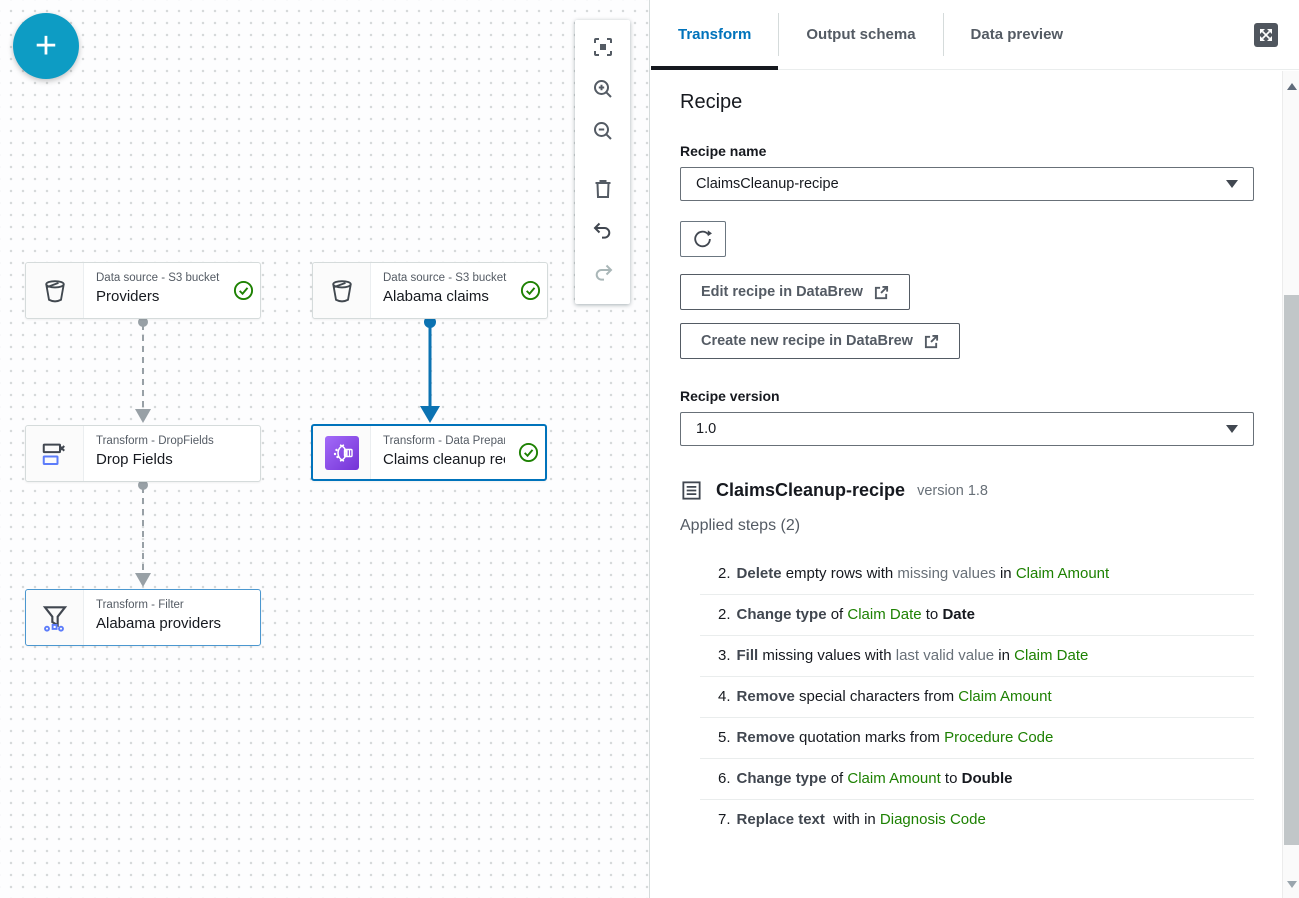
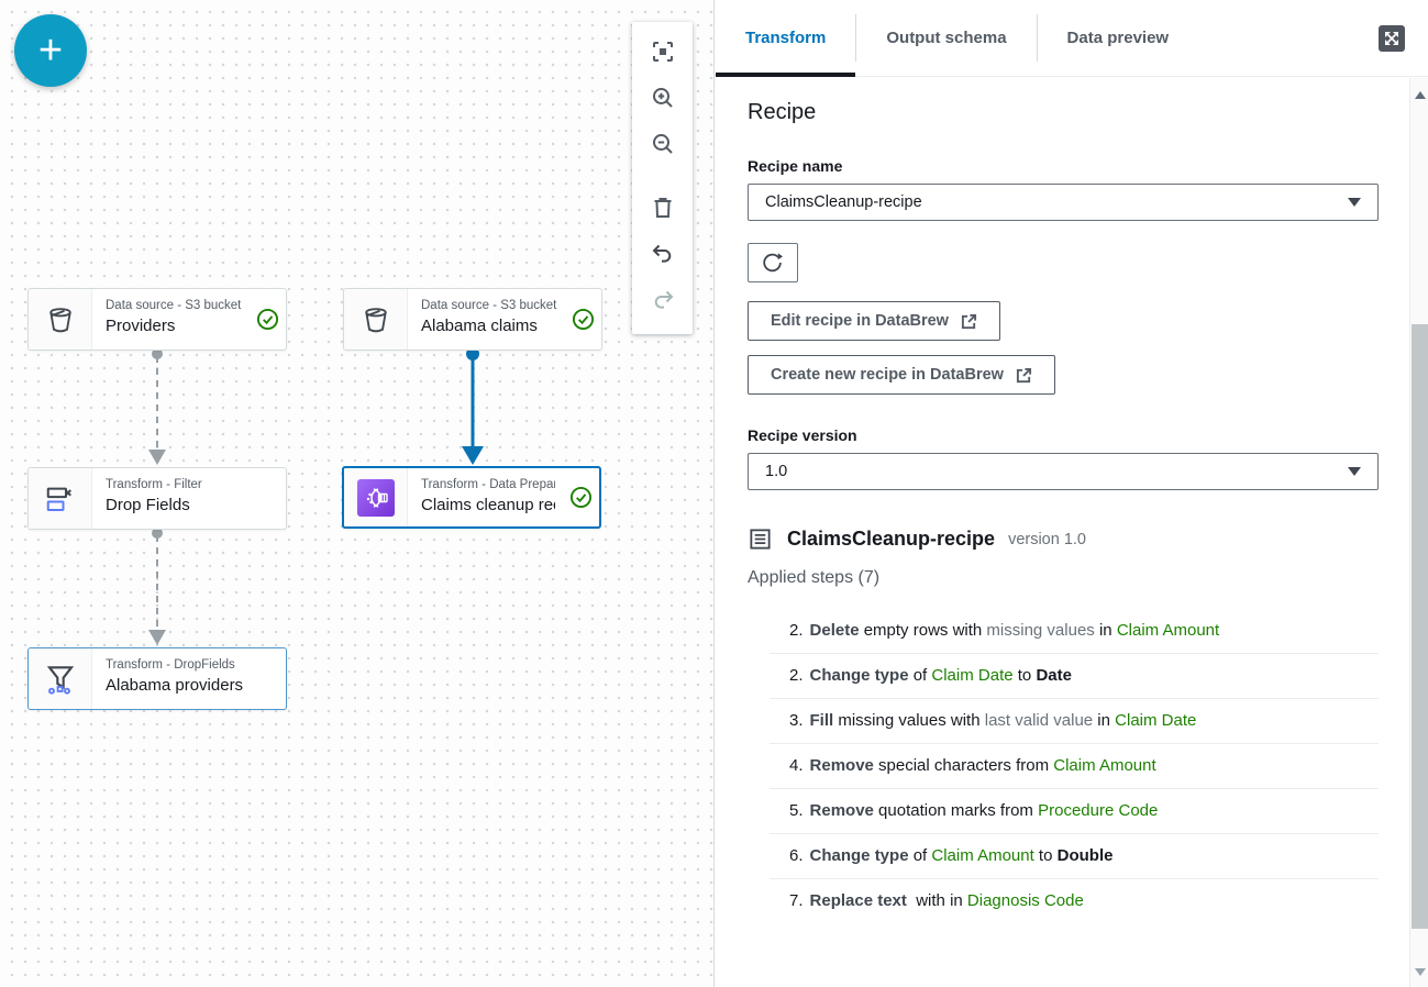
  +
  Data source - S3 bucket
  Providers
  Data source - S3 bucket
  Alabama claims
- Transform - DropFields
+ Transform - Filter
  Drop Fields
  Transform - Data Prepa
  Claims cleanup re
- Transform - Filter
+ Transform - DropFields
  Alabama providers
  Transform
  Output schema
  Data preview
  Recipe
  Recipe name
  ClaimsCleanup-recipe
  Edit recipe in DataBrew
  Create new recipe in DataBrew
  Recipe version
  1.0
  ClaimsCleanup-recipe
- version 1.8
+ version 1.0
- Applied steps (2)
+ Applied steps (7)
  2. Delete empty rows with missing values in Claim Amount
  2. Change type of Claim Date to Date
  3. Fill missing values with last valid value in Claim Date
  4. Remove special characters from Claim Amount
  5. Remove quotation marks from Procedure Code
  6. Change type of Claim Amount to Double
  7. Replace text with in Diagnosis Code
